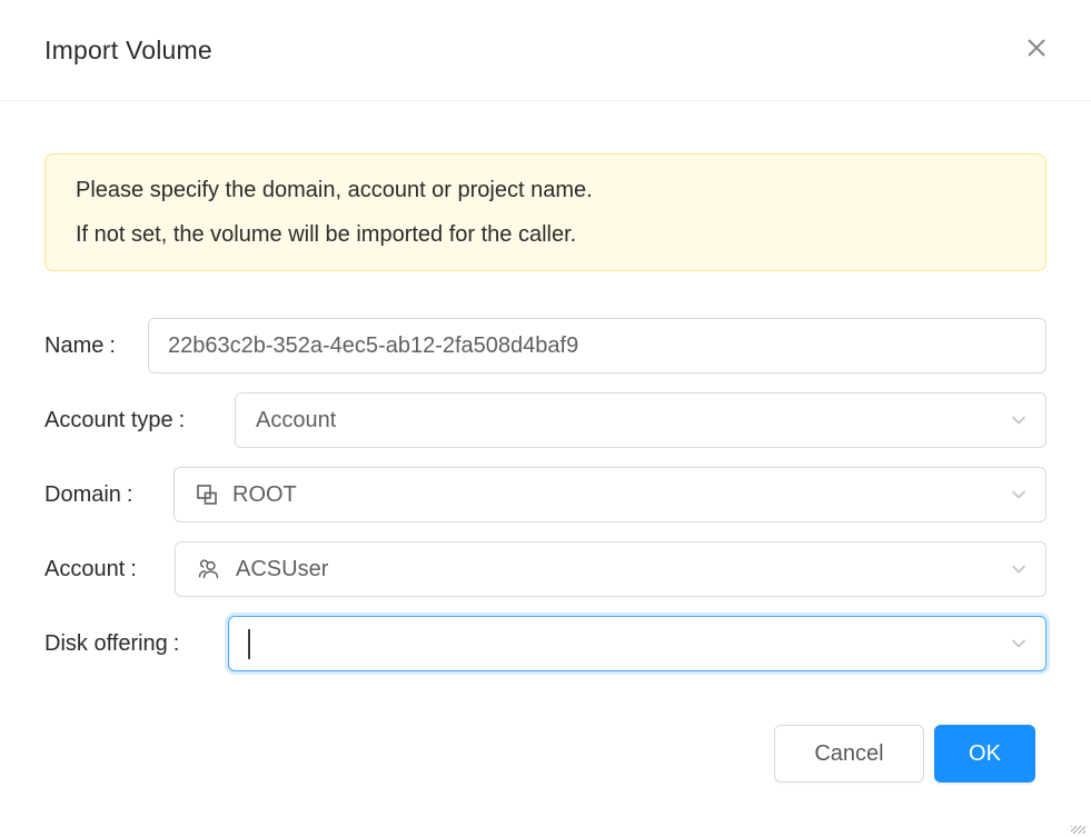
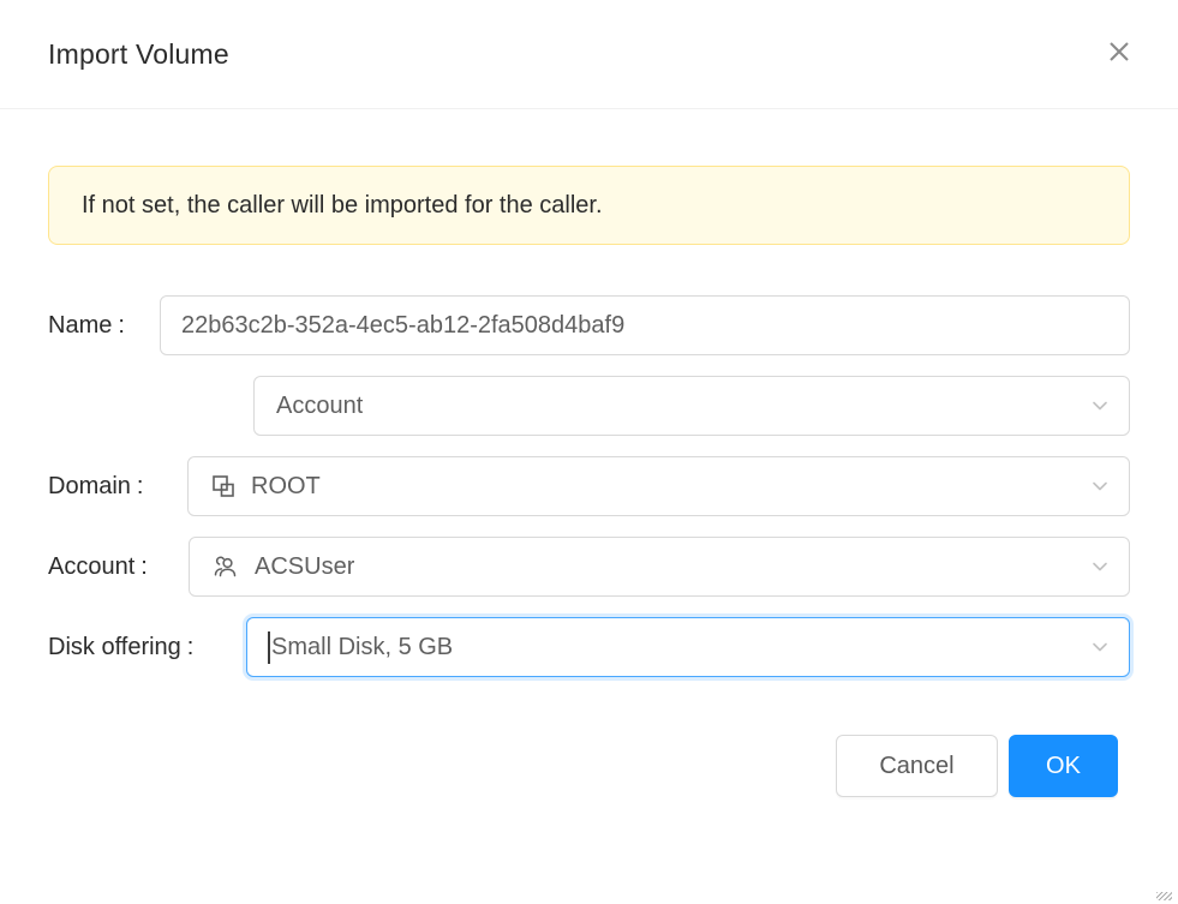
  Import Volume
- Please specify the domain, account or project name.
- If not set, the volume will be imported for the caller.
+ If not set, the caller will be imported for the caller.
  Name :
  22b63c2b-352a-4ec5-ab12-2fa508d4baf9
- Account type :
  Account
  Domain :
  ROOT
  Account :
  ACSUser
  Disk offering :
+ Small Disk, 5 GB
  Cancel
  OK
